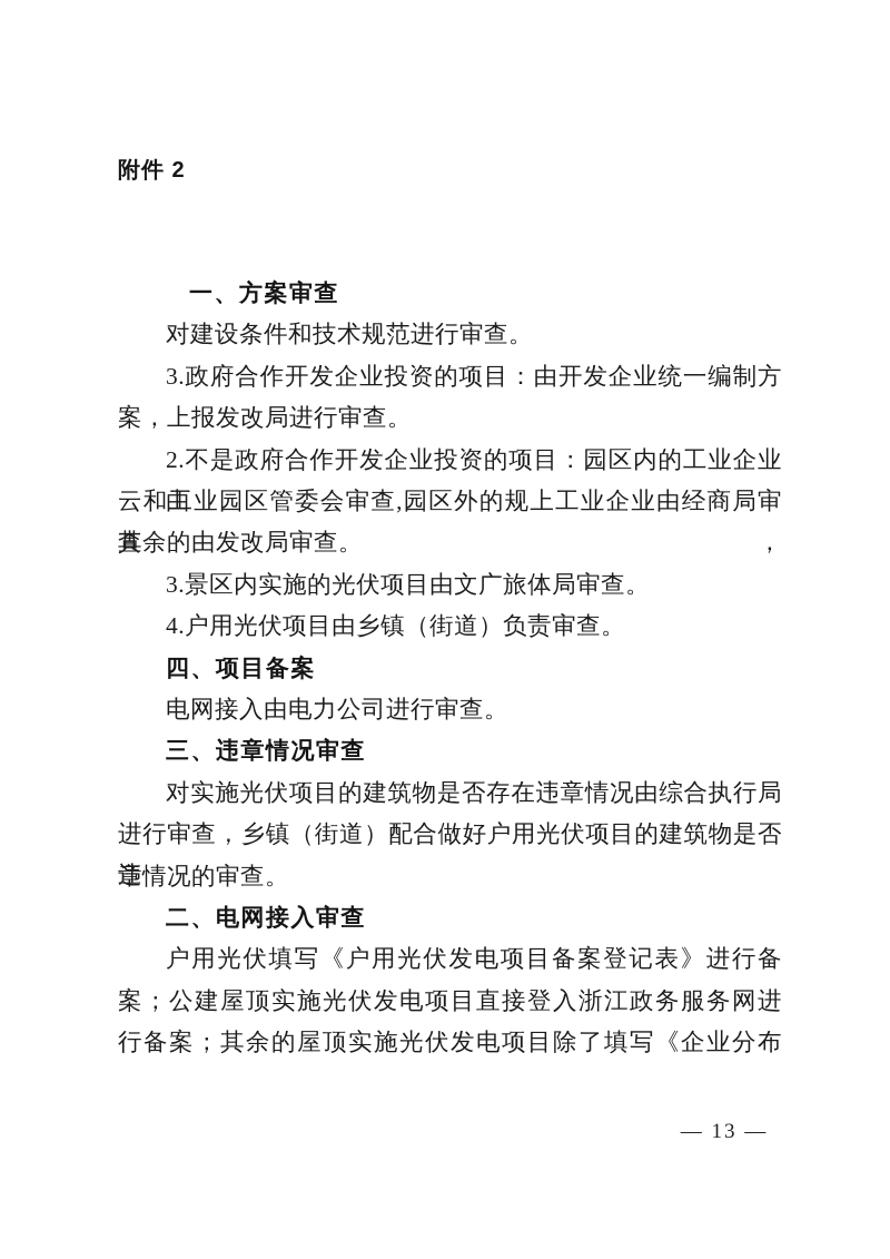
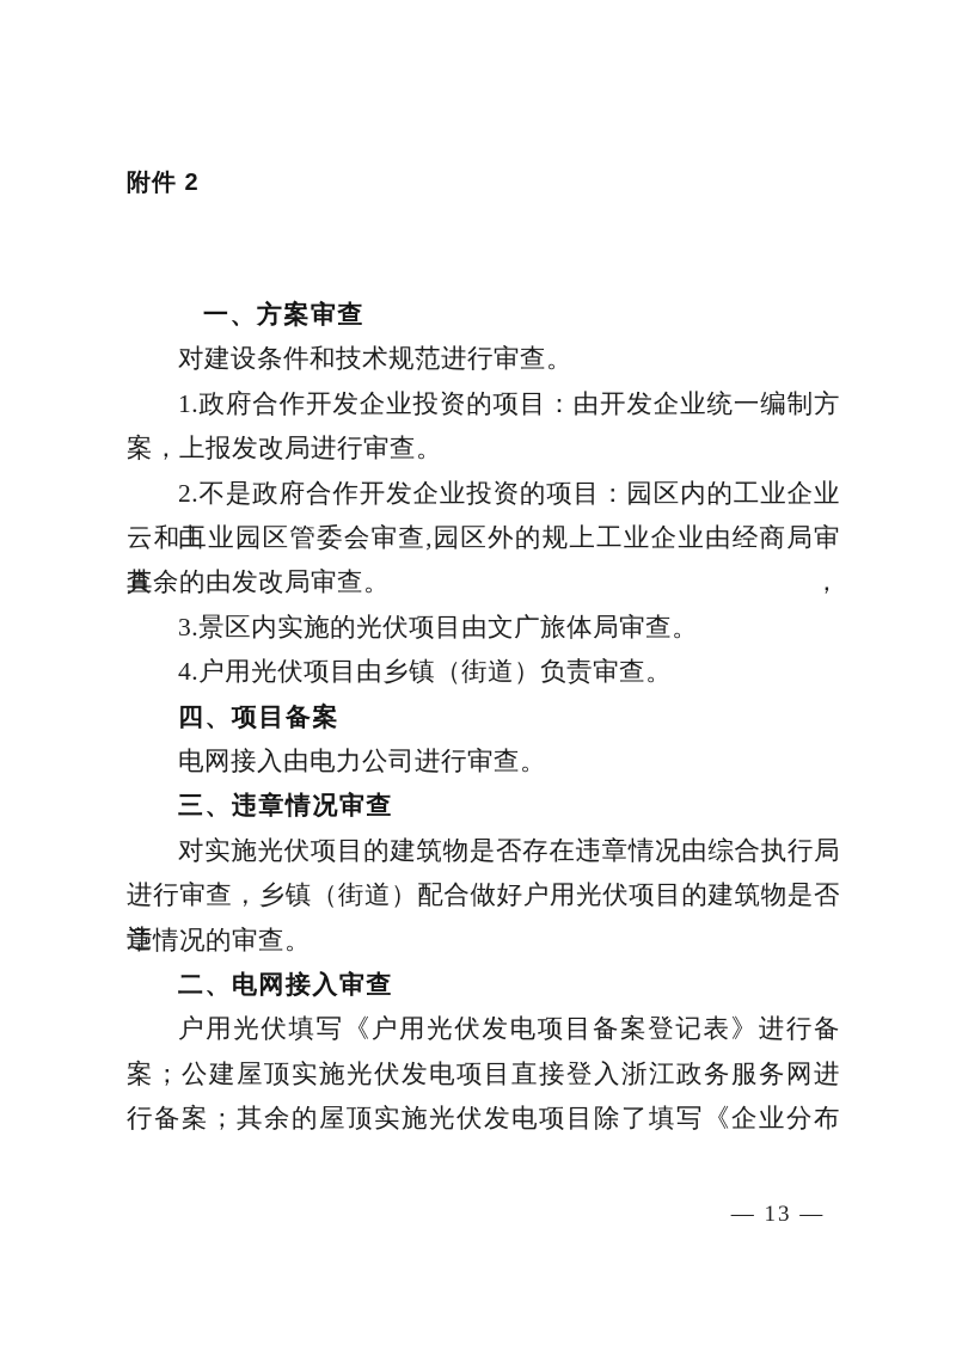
  附件 2
  一、方案审查
  对建设条件和技术规范进行审查。
- 3.政府合作开发企业投资的项目：由开发企业统一编制方
+ 1.政府合作开发企业投资的项目：由开发企业统一编制方
  案，上报发改局进行审查。
  2.不是政府合作开发企业投资的项目：园区内的工业企业由
  云和工业园区管委会审查,园区外的规上工业企业由经商局审查，
  其余的由发改局审查。
  3.景区内实施的光伏项目由文广旅体局审查。
  4.户用光伏项目由乡镇（街道）负责审查。
  四、项目备案
  电网接入由电力公司进行审查。
  三、违章情况审查
  对实施光伏项目的建筑物是否存在违章情况由综合执行局
  进行审查，乡镇（街道）配合做好户用光伏项目的建筑物是否违
  章情况的审查。
  二、电网接入审查
  户用光伏填写《户用光伏发电项目备案登记表》进行备
  案；公建屋顶实施光伏发电项目直接登入浙江政务服务网进
  行备案；其余的屋顶实施光伏发电项目除了填写《企业分布
  — 13 —
